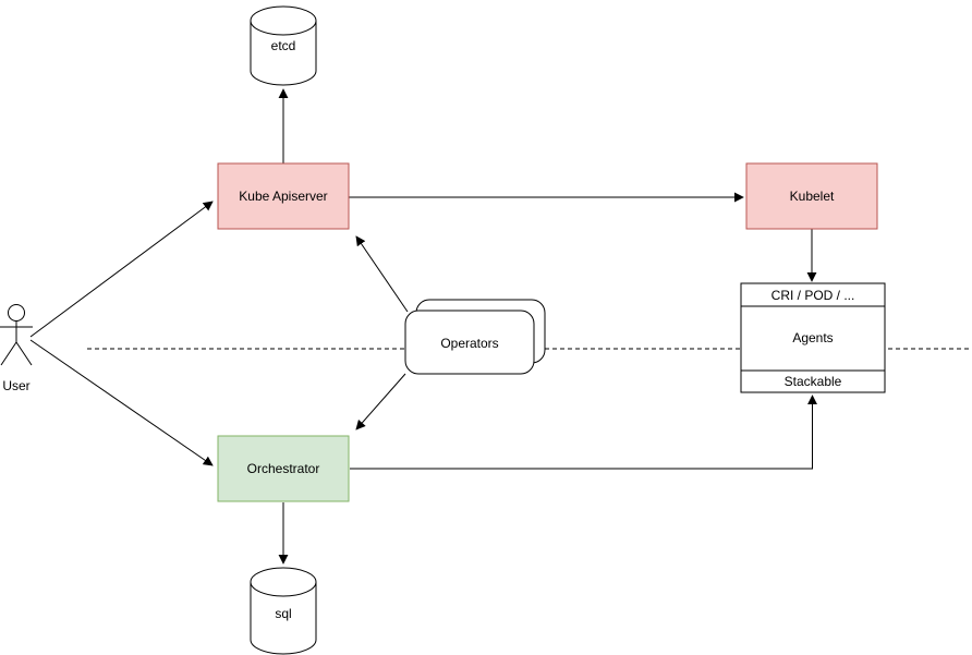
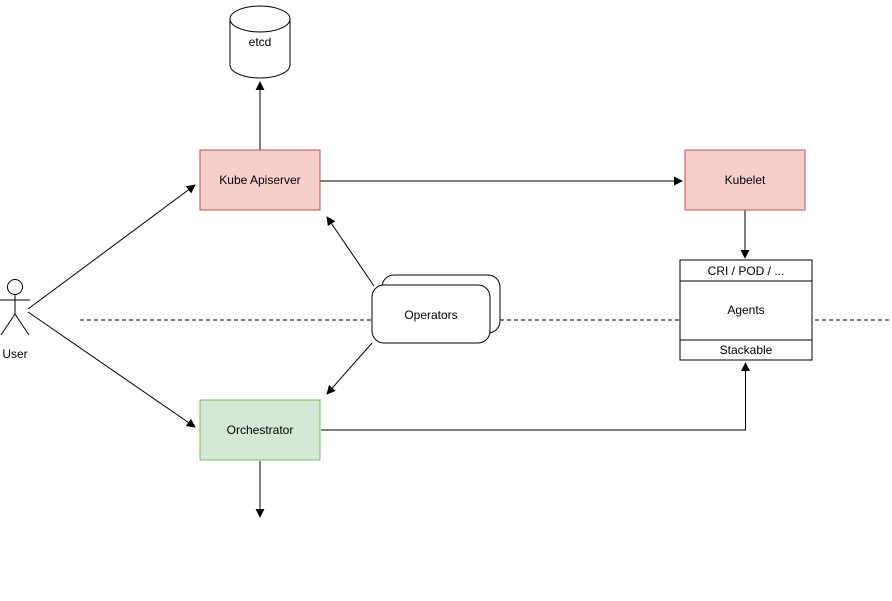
  etcd
  Kube Apiserver
  Kubelet
  CRI / POD / ...
  Agents
  Stackable
  Operators
  Orchestrator
- sql
  User
